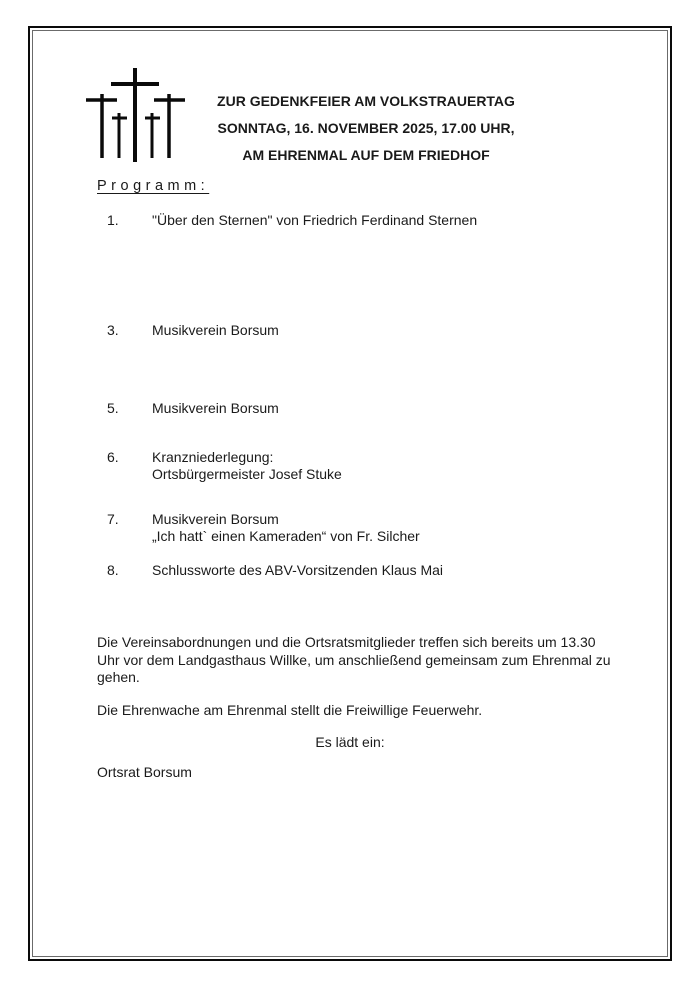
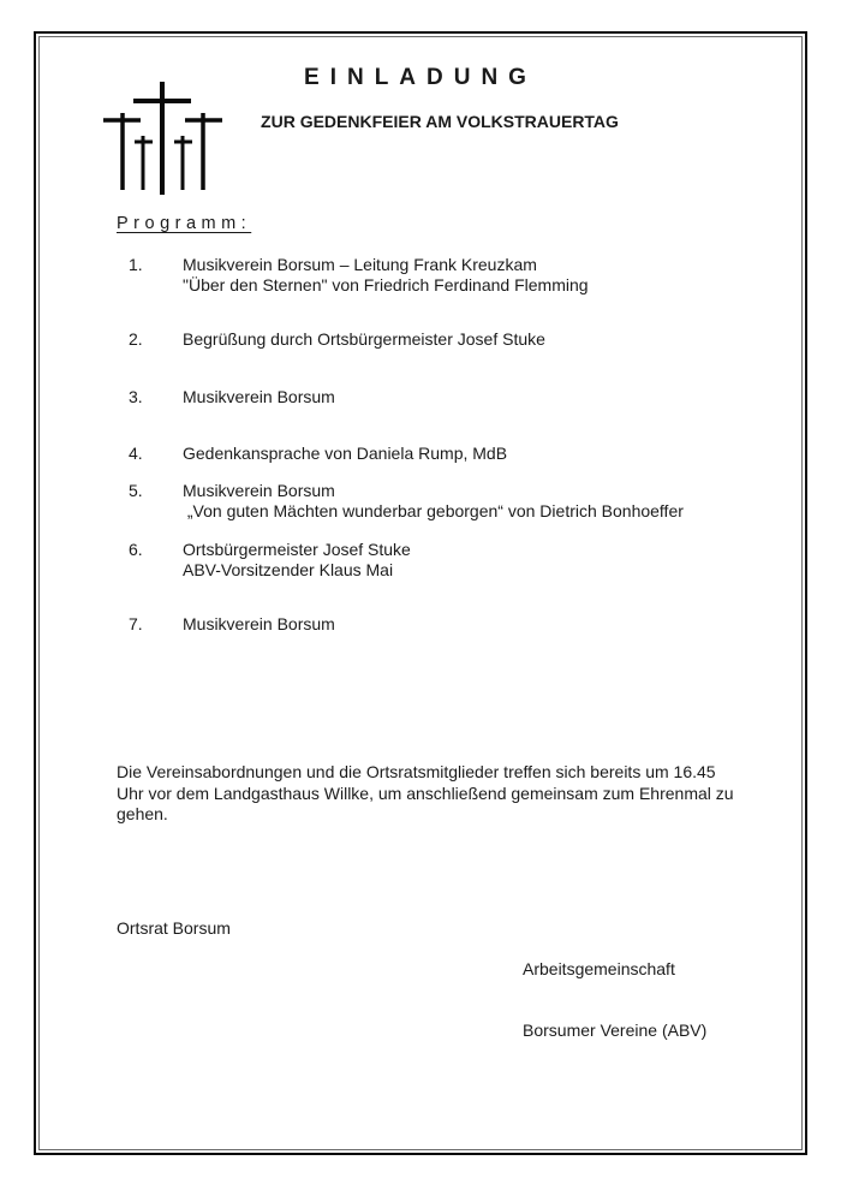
+ EINLADUNG
  ZUR GEDENKFEIER AM VOLKSTRAUERTAG
- SONNTAG, 16. NOVEMBER 2025, 17.00 UHR,
- AM EHRENMAL AUF DEM FRIEDHOF
  Programm:
  1.
+ Musikverein Borsum – Leitung Frank Kreuzkam
- "Über den Sternen" von Friedrich Ferdinand Sternen
+ "Über den Sternen" von Friedrich Ferdinand Flemming
+ 2.
+ Begrüßung durch Ortsbürgermeister Josef Stuke
  3.
  Musikverein Borsum
+ 4.
+ Gedenkansprache von Daniela Rump, MdB
  5.
  Musikverein Borsum
+ „Von guten Mächten wunderbar geborgen“ von Dietrich Bonhoeffer
  6.
- Kranzniederlegung:
  Ortsbürgermeister Josef Stuke
+ ABV-Vorsitzender Klaus Mai
  7.
  Musikverein Borsum
- „Ich hatt` einen Kameraden“ von Fr. Silcher
- 8.
- Schlussworte des ABV-Vorsitzenden Klaus Mai
- Die Vereinsabordnungen und die Ortsratsmitglieder treffen sich bereits um 13.30 Uhr vor dem Landgasthaus Willke, um anschließend gemeinsam zum Ehrenmal zu gehen.
+ Die Vereinsabordnungen und die Ortsratsmitglieder treffen sich bereits um 16.45 Uhr vor dem Landgasthaus Willke, um anschließend gemeinsam zum Ehrenmal zu gehen.
- Die Ehrenwache am Ehrenmal stellt die Freiwillige Feuerwehr.
- Es lädt ein:
  Ortsrat Borsum
+ Arbeitsgemeinschaft
+ Borsumer Vereine (ABV)
